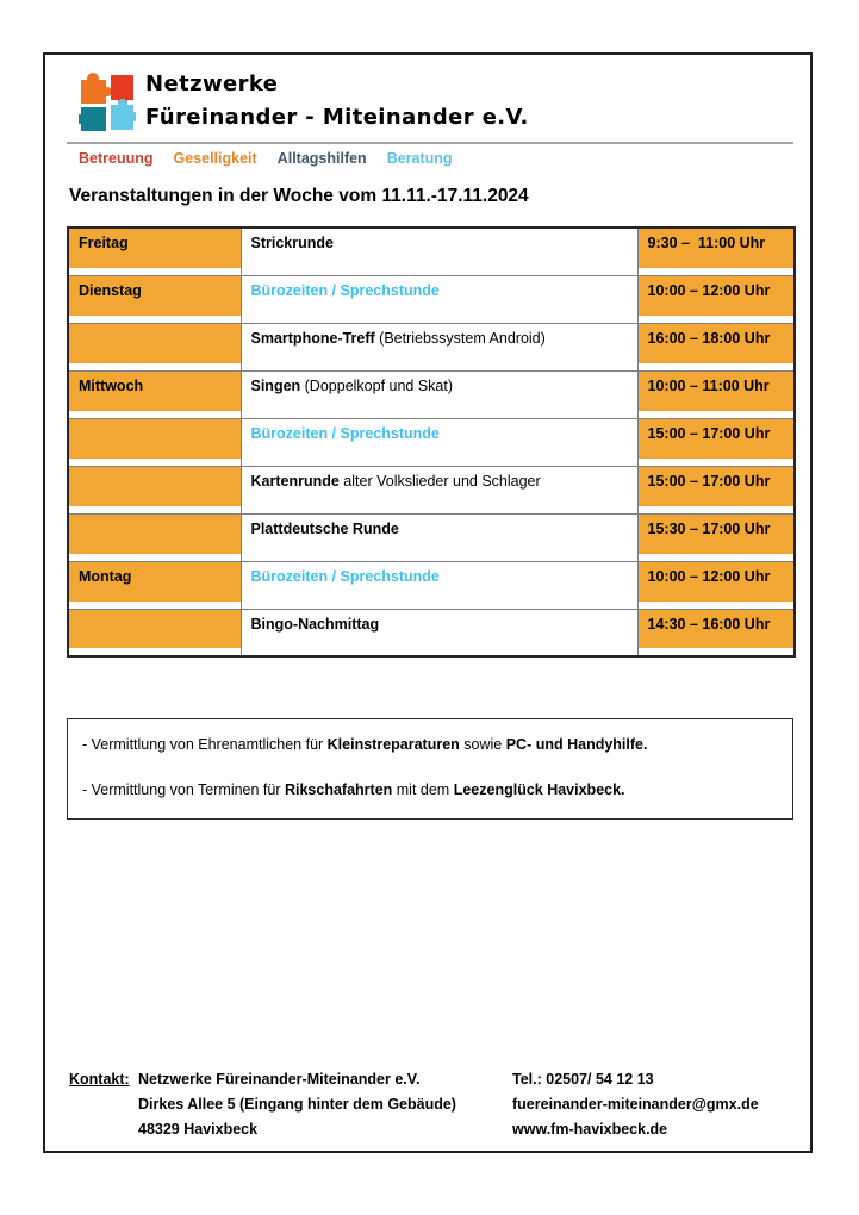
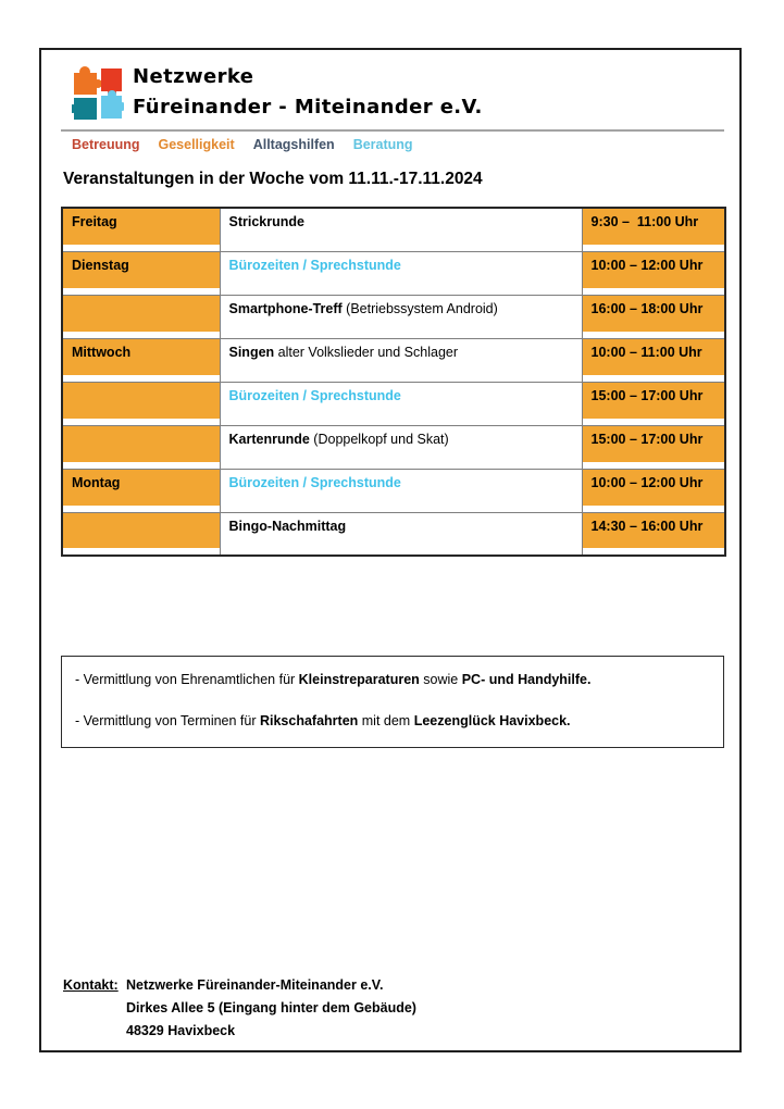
  Netzwerke
  Füreinander - Miteinander e.V.
  Betreuung
  Geselligkeit
  Alltagshilfen
  Beratung
  Veranstaltungen in der Woche vom 11.11.-17.11.2024
  Freitag	Strickrunde	9:30 – 11:00 Uhr
  Dienstag	Bürozeiten / Sprechstunde	10:00 – 12:00 Uhr
  	Smartphone-Treff (Betriebssystem Android)	16:00 – 18:00 Uhr
- Mittwoch	Singen (Doppelkopf und Skat)	10:00 – 11:00 Uhr
+ Mittwoch	Singen alter Volkslieder und Schlager	10:00 – 11:00 Uhr
  	Bürozeiten / Sprechstunde	15:00 – 17:00 Uhr
- 	Kartenrunde alter Volkslieder und Schlager	15:00 – 17:00 Uhr
+ 	Kartenrunde (Doppelkopf und Skat)	15:00 – 17:00 Uhr
- 	Plattdeutsche Runde	15:30 – 17:00 Uhr
  Montag	Bürozeiten / Sprechstunde	10:00 – 12:00 Uhr
  	Bingo-Nachmittag	14:30 – 16:00 Uhr
  - Vermittlung von Ehrenamtlichen für Kleinstreparaturen sowie PC- und Handyhilfe.
  - Vermittlung von Terminen für Rikschafahrten mit dem Leezenglück Havixbeck.
  Kontakt:
  Netzwerke Füreinander-Miteinander e.V.
  Dirkes Allee 5 (Eingang hinter dem Gebäude)
  48329 Havixbeck
- Tel.: 02507/ 54 12 13
- fuereinander-miteinander@gmx.de
- www.fm-havixbeck.de
